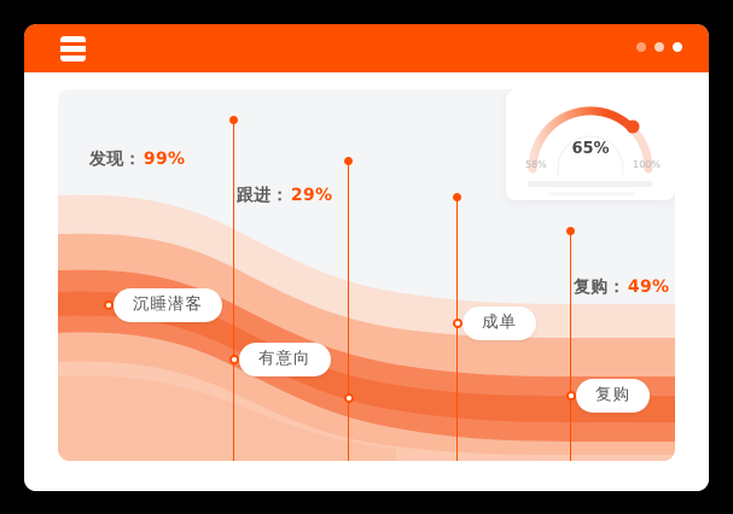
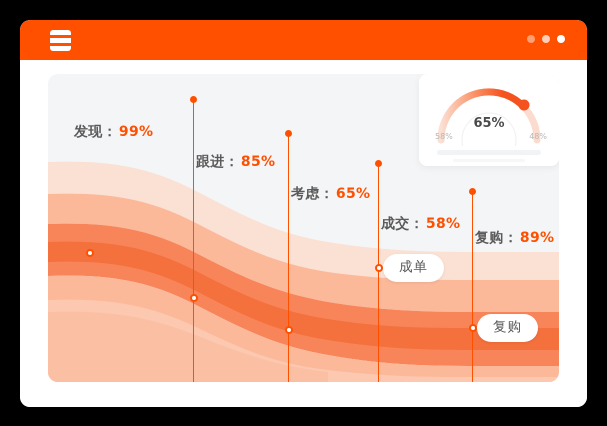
  发现： 99%
- 跟进： 29%
+ 跟进： 85%
+ 考虑： 65%
+ 成交： 58%
- 复购： 49%
+ 复购： 89%
- 沉睡潜客
- 有意向
  成单
  复购
  65%
  58%
- 100%
+ 48%
